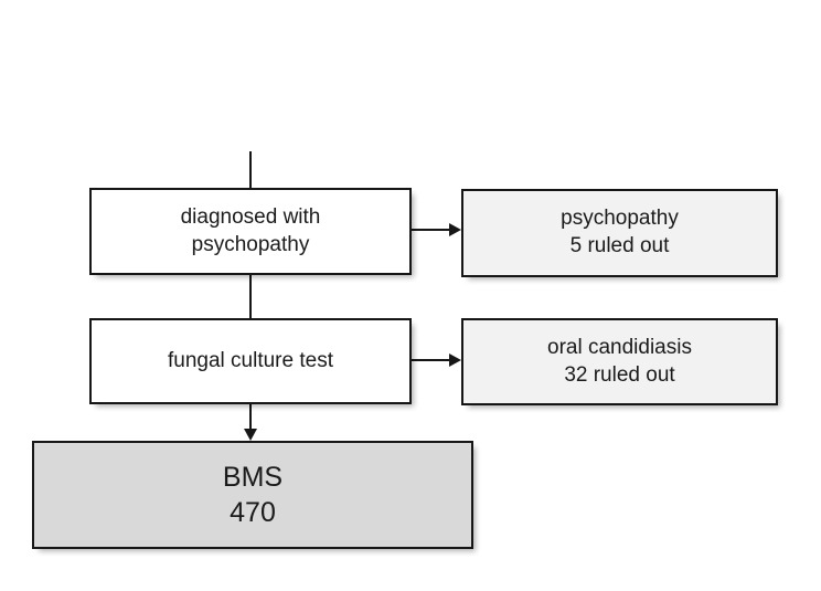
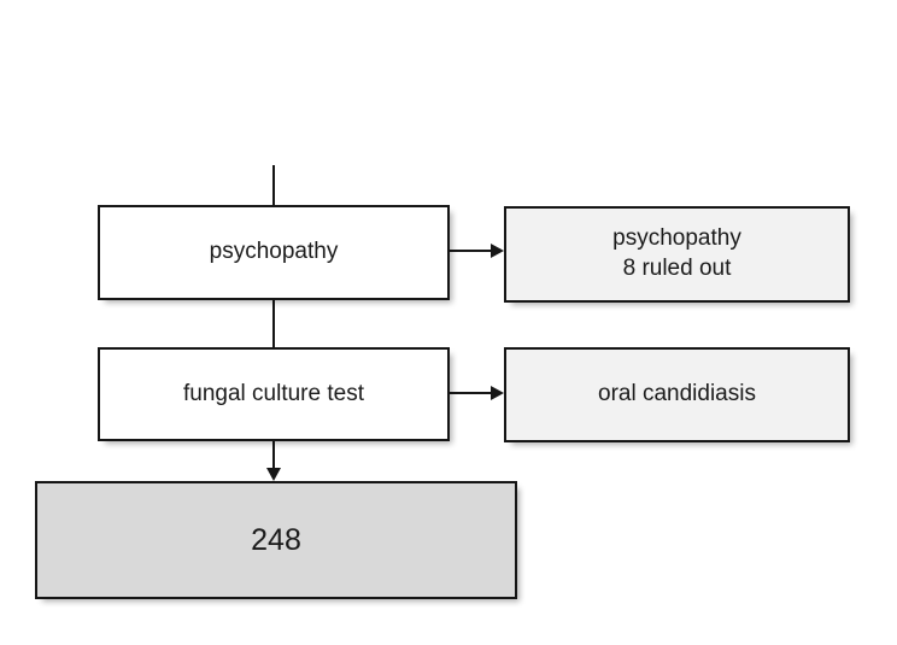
- diagnosed with
  psychopathy
  psychopathy
- 5 ruled out
+ 8 ruled out
  fungal culture test
  oral candidiasis
- 32 ruled out
- BMS
- 470
+ 248
